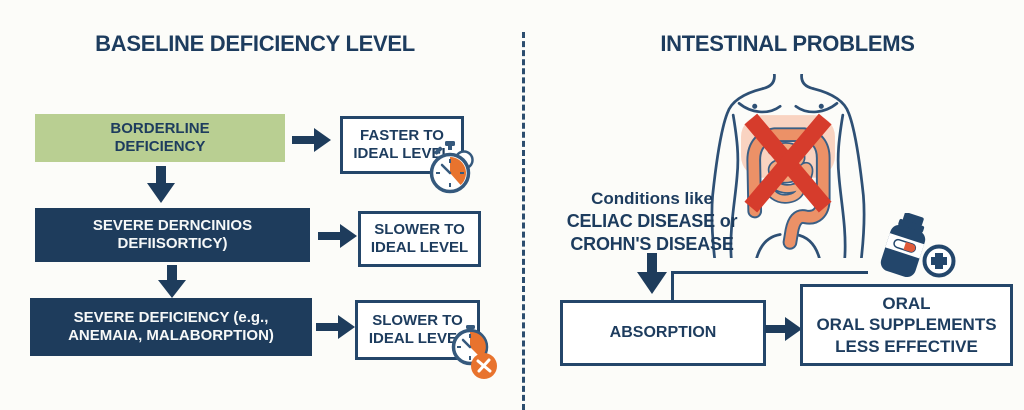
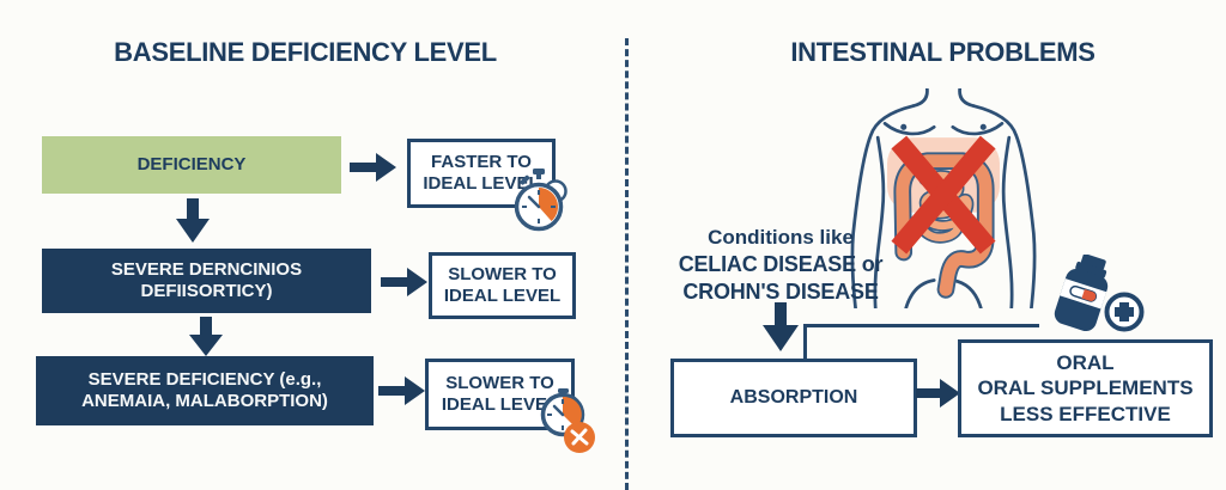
  BASELINE DEFICIENCY LEVEL
- BORDERLINE
  DEFICIENCY
  FASTER TO
  IDEAL LEV
  SEVERE DERNCINIOS
  DEFIISORTICY)
  SLOWER TO
  IDEAL LEVEL
  SEVERE DEFICIENCY (e.g.,
  ANEMAIA, MALABORPTION)
  SLOWER TO
  IDEAL LEVE
  INTESTINAL PROBLEMS
  Conditions like
  CELIAC DISEASE or
  CROHN'S DISEASE
  ABSORPTION
  ORAL
  ORAL SUPPLEMENTS
  LESS EFFECTIVE
